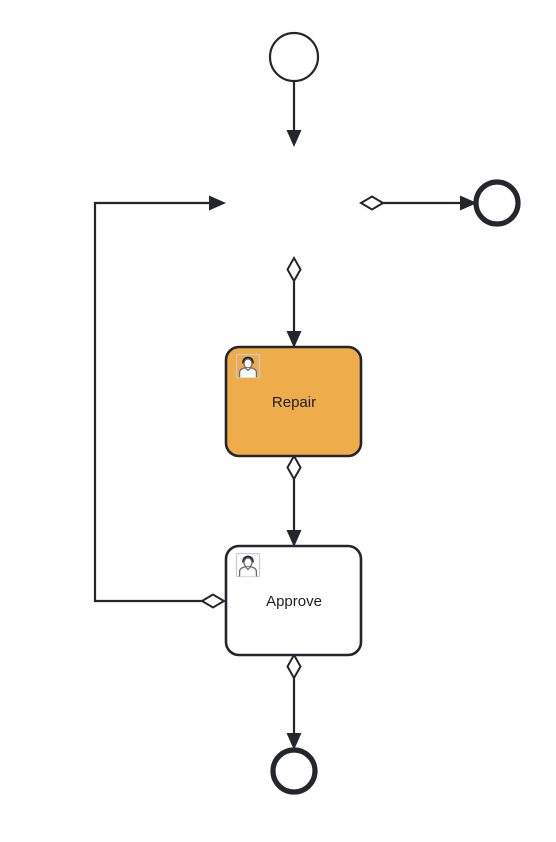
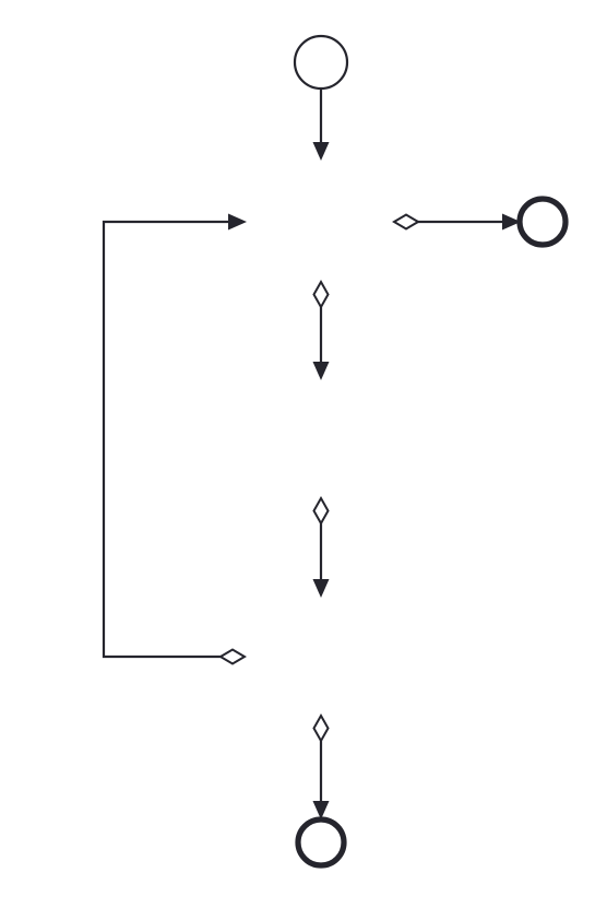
- Repair
- Approve
